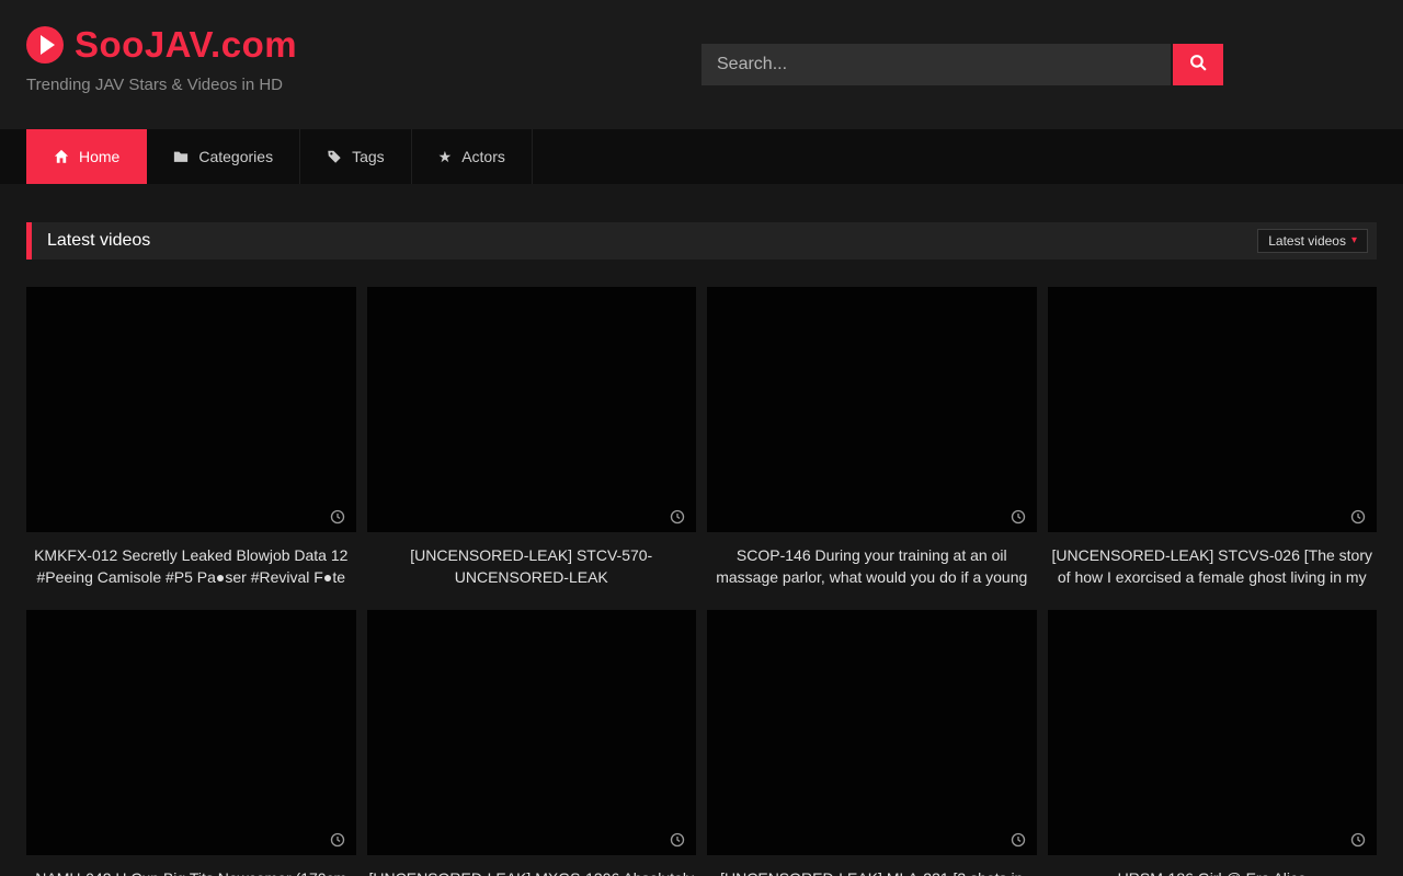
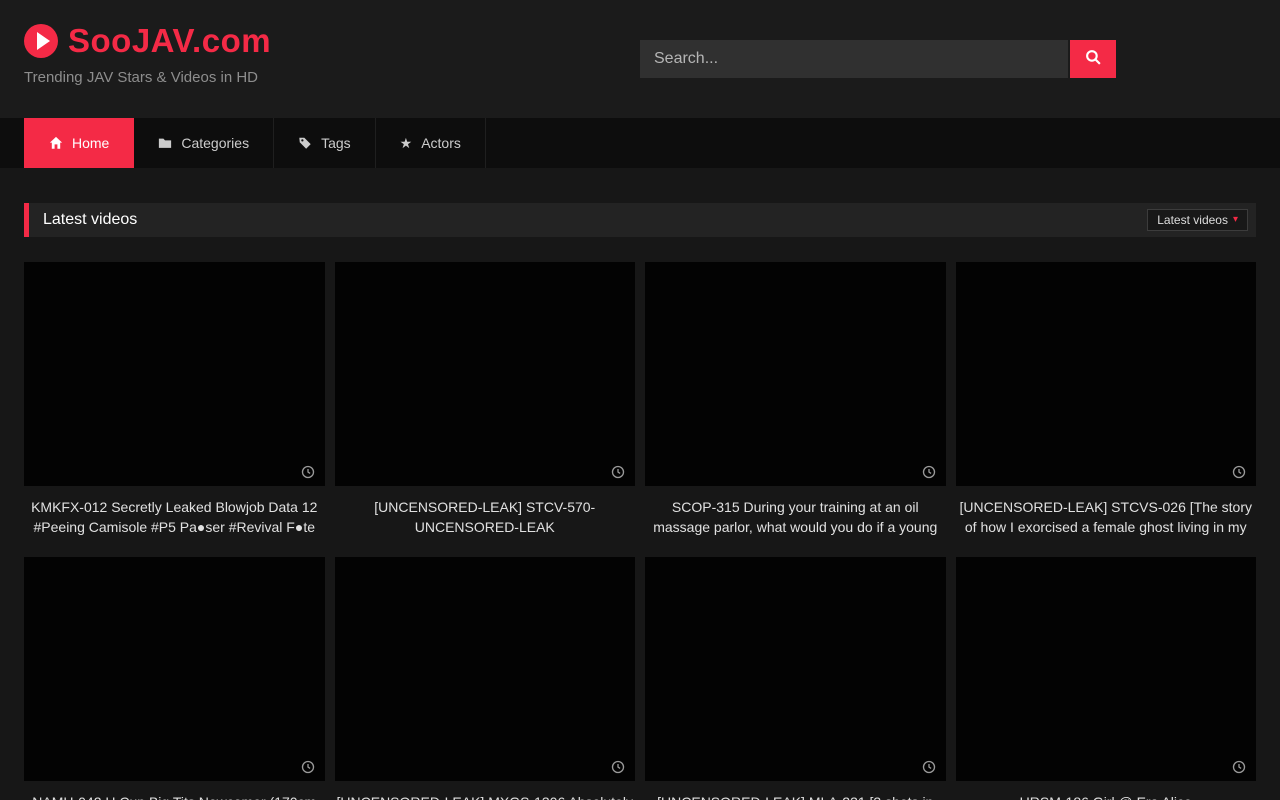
  SooJAV.com
  Trending JAV Stars & Videos in HD
  Search...
  Home
  Categories
  Tags
  ★
  Actors
  Latest videos
  Latest videos
  ▾
  KMKFX-012 Secretly Leaked Blowjob Data 12 #Peeing Camisole #P5 Pa●ser #Revival F●te
  [UNCENSORED-LEAK] STCV-570-UNCENSORED-LEAK
- SCOP-146 During your training at an oil massage parlor, what would you do if a young
+ SCOP-315 During your training at an oil massage parlor, what would you do if a young
  [UNCENSORED-LEAK] STCVS-026 [The story of how I exorcised a female ghost living in my
